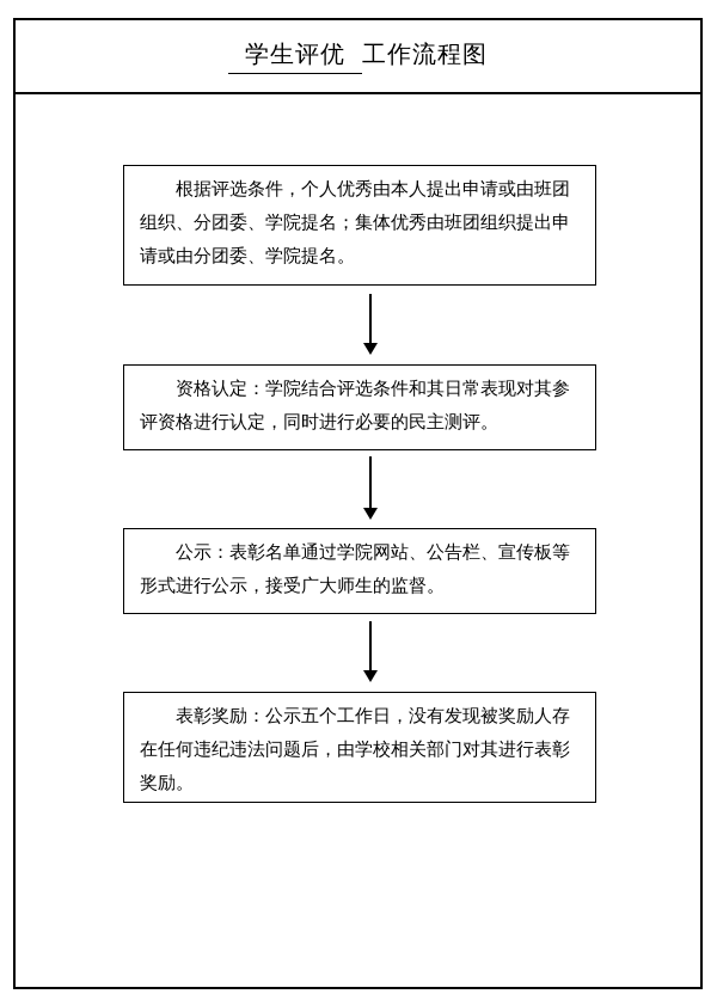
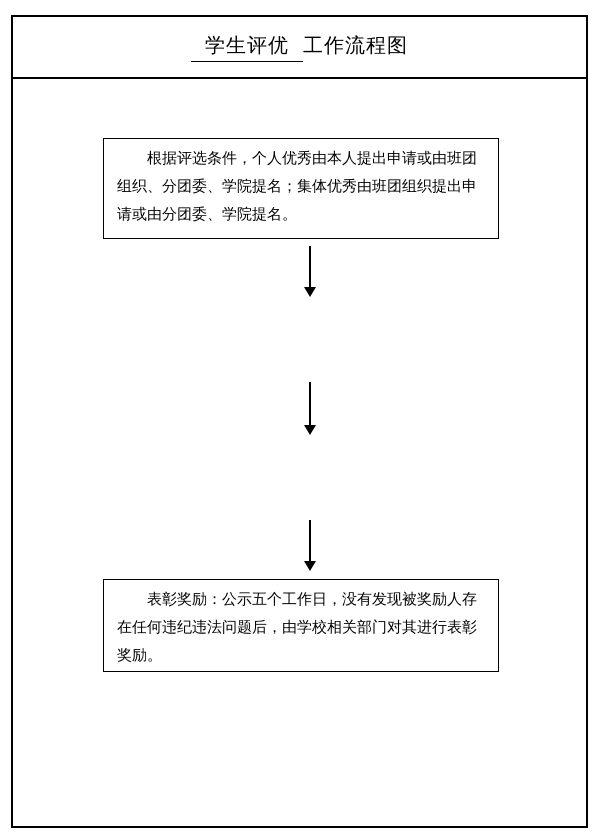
  学生评优 工作流程图
  根据评选条件，个人优秀由本人提出申请或由班团组织、分团委、学院提名；集体优秀由班团组织提出申请或由分团委、学院提名。
- 资格认定：学院结合评选条件和其日常表现对其参评资格进行认定，同时进行必要的民主测评。
- 公示：表彰名单通过学院网站、公告栏、宣传板等形式进行公示，接受广大师生的监督。
  表彰奖励：公示五个工作日，没有发现被奖励人存在任何违纪违法问题后，由学校相关部门对其进行表彰奖励。
